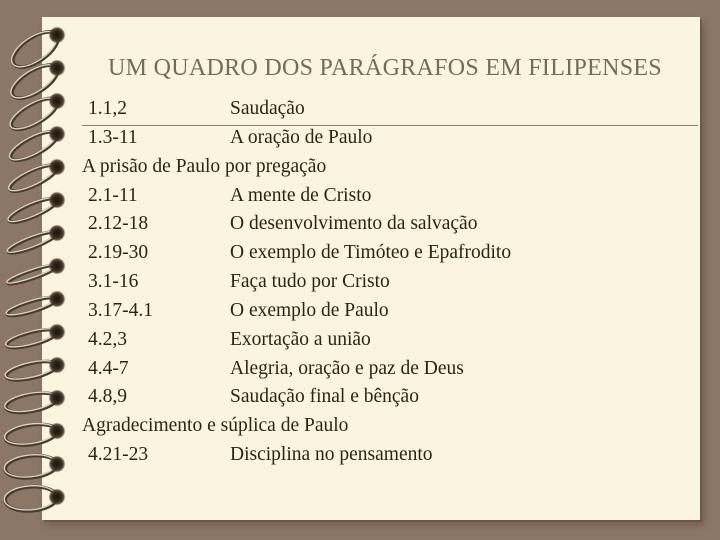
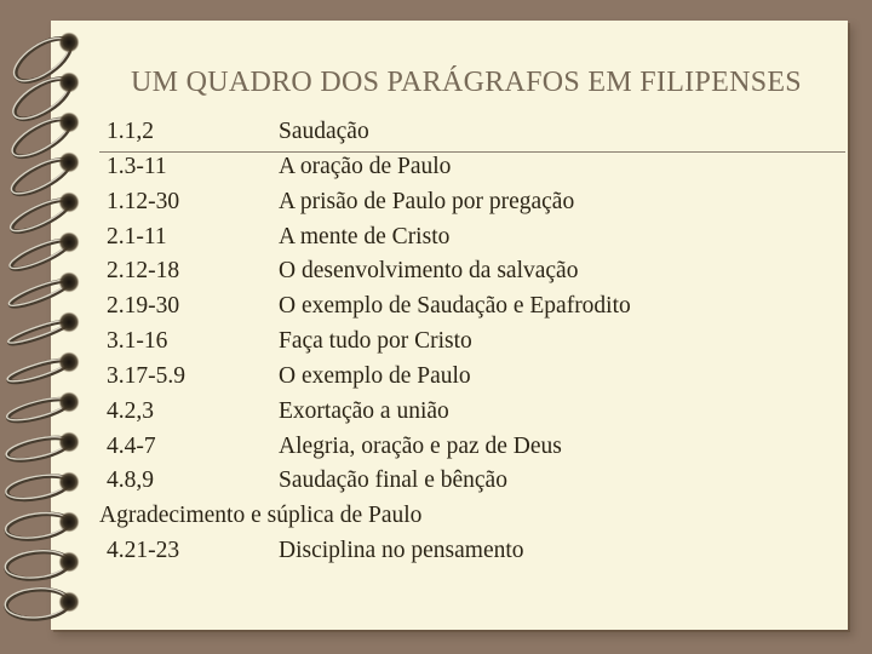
  UM QUADRO DOS PARÁGRAFOS EM FILIPENSES
  1.1,2
  Saudação
  1.3-11
  A oração de Paulo
+ 1.12-30
  A prisão de Paulo por pregação
  2.1-11
  A mente de Cristo
  2.12-18
  O desenvolvimento da salvação
  2.19-30
- O exemplo de Timóteo e Epafrodito
+ O exemplo de Saudação e Epafrodito
  3.1-16
  Faça tudo por Cristo
- 3.17-4.1
+ 3.17-5.9
  O exemplo de Paulo
  4.2,3
  Exortação a união
  4.4-7
  Alegria, oração e paz de Deus
  4.8,9
  Saudação final e bênção
  Agradecimento e súplica de Paulo
  4.21-23
  Disciplina no pensamento
